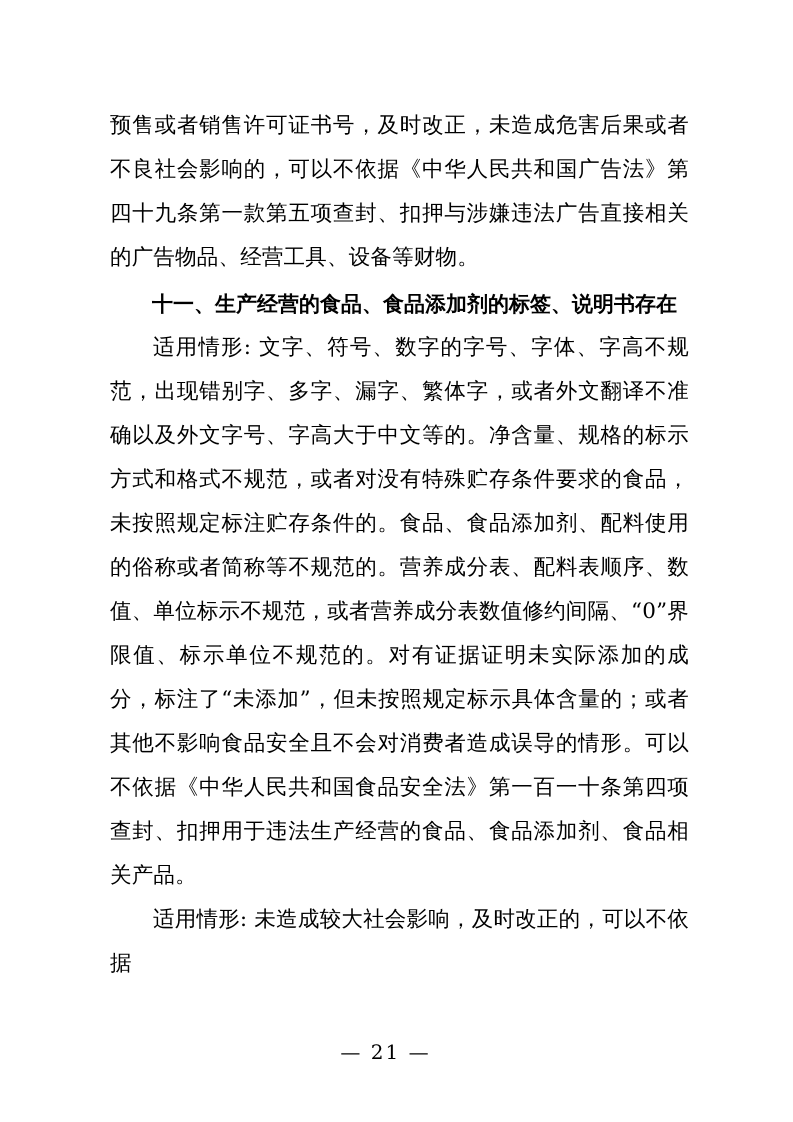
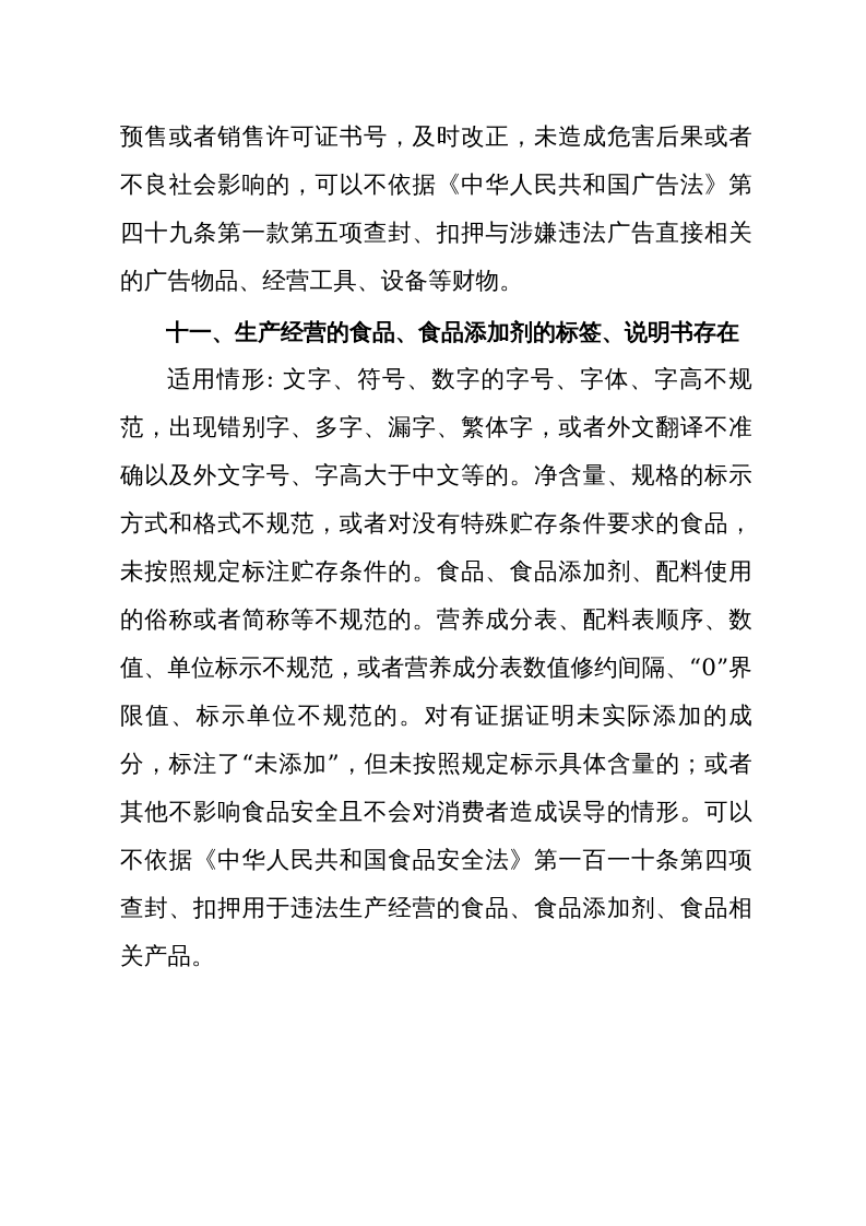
  预售或者销售许可证书号，及时改正，未造成危害后果或者不良社会影响的，可以不依据《中华人民共和国广告法》第四十九条第一款第五项查封、扣押与涉嫌违法广告直接相关的广告物品、经营工具、设备等财物。
  十一、生产经营的食品、食品添加剂的标签、说明书存在
  适用情形: 文字、符号、数字的字号、字体、字高不规范，出现错别字、多字、漏字、繁体字，或者外文翻译不准确以及外文字号、字高大于中文等的。净含量、规格的标示方式和格式不规范，或者对没有特殊贮存条件要求的食品，未按照规定标注贮存条件的。食品、食品添加剂、配料使用的俗称或者简称等不规范的。营养成分表、配料表顺序、数值、单位标示不规范，或者营养成分表数值修约间隔、“0”界限值、标示单位不规范的。对有证据证明未实际添加的成分，标注了“未添加”，但未按照规定标示具体含量的；或者其他不影响食品安全且不会对消费者造成误导的情形。可以不依据《中华人民共和国食品安全法》第一百一十条第四项查封、扣押用于违法生产经营的食品、食品添加剂、食品相关产品。
- 适用情形: 未造成较大社会影响，及时改正的，可以不依据
- — 21 —
